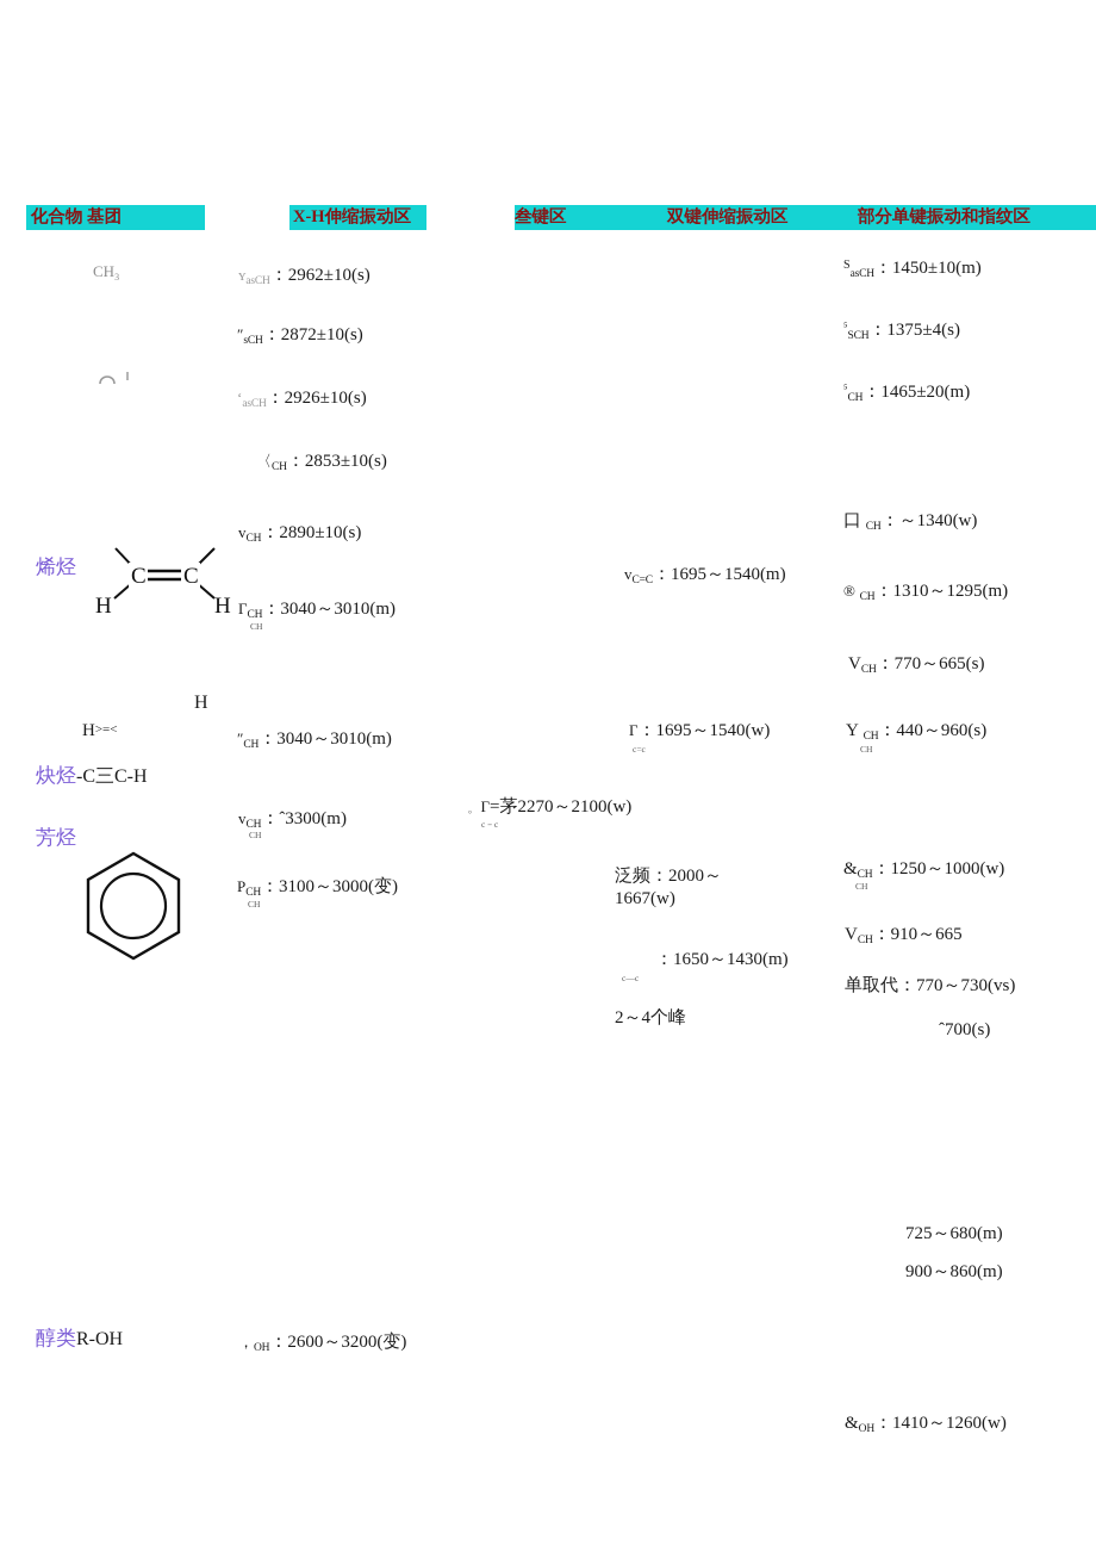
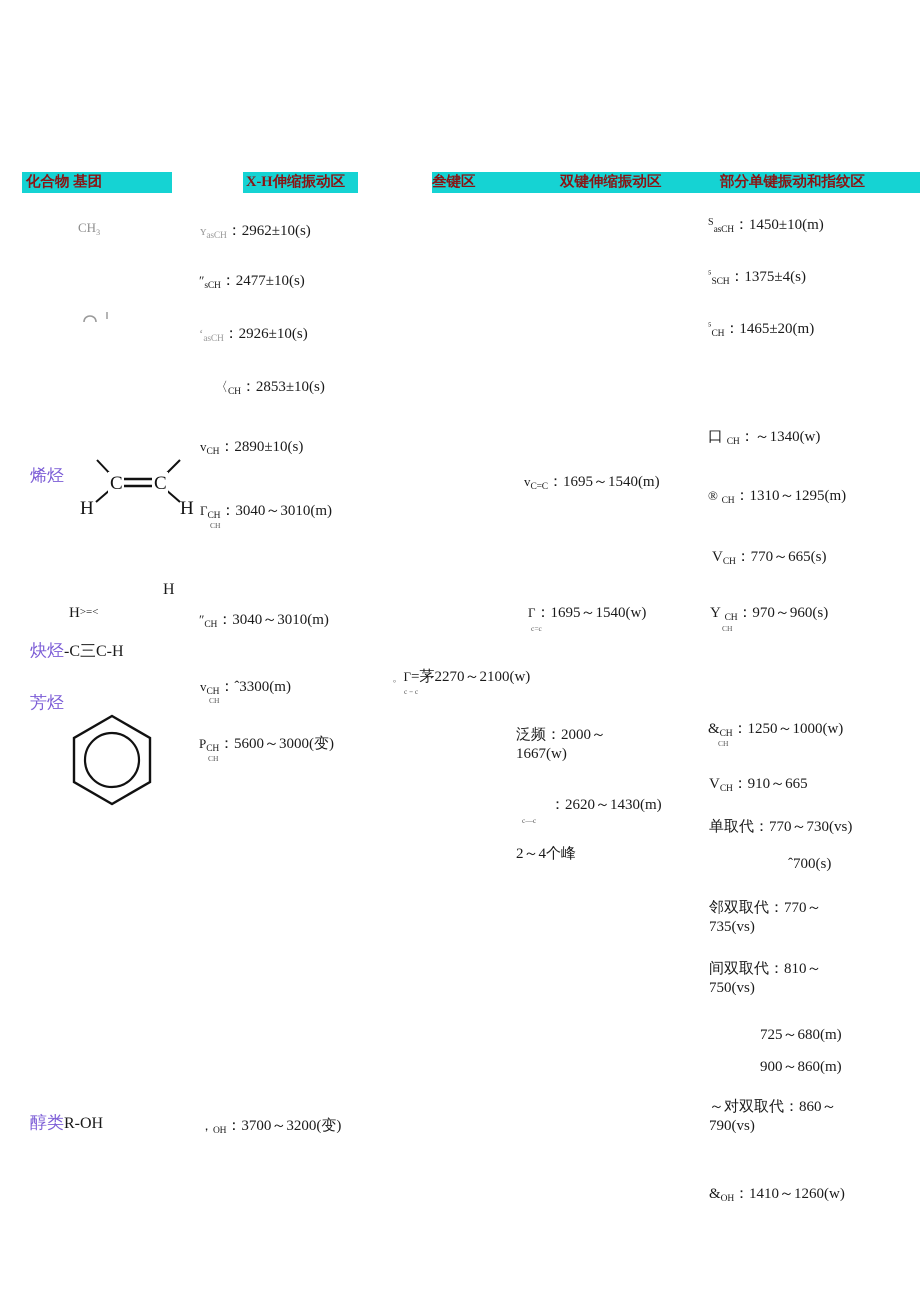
  化合物 基团
  X-H伸缩振动区
  叁键区
  双键伸缩振动区
  部分单键振动和指纹区
  CH3
  烯烃
  C
  C
  H
  H
  H
  H>=<
  炔烃-C三C-H
  芳烃
  醇类R-OH
  ʏasCH：2962±10(s)
- ″sCH：2872±10(s)
+ ″sCH：2477±10(s)
  ʻasCH：2926±10(s)
  〈CH：2853±10(s)
  vCH：2890±10(s)
  ΓCH：3040～3010(m)
  CH
  ″CH：3040～3010(m)
  vCH：ˆ3300(m)
  CH
- PCH：3100～3000(变)
+ PCH：5600～3000(变)
  CH
- ，OH：2600～3200(变)
+ ，OH：3700～3200(变)
  ° Γ=茅2270～2100(w)
  c－c
  vC=C：1695～1540(m)
  Γ：1695～1540(w)
  c=c
  泛频：2000～1667(w)
- ：1650～1430(m)
+ ：2620～1430(m)
  c—c
  2～4个峰
  SasCH：1450±10(m)
  ⁵SCH：1375±4(s)
  ⁵CH：1465±20(m)
  口 CH：～1340(w)
  ® CH：1310～1295(m)
  VCH：770～665(s)
- Y CH：440～960(s)
+ Y CH：970～960(s)
  CH
  &CH：1250～1000(w)
  CH
  VCH：910～665
  单取代：770～730(vs)
  ˆ700(s)
+ 邻双取代：770～735(vs)
+ 间双取代：810～750(vs)
  725～680(m)
  900～860(m)
+ ～对双取代：860～790(vs)
  &OH：1410～1260(w)
